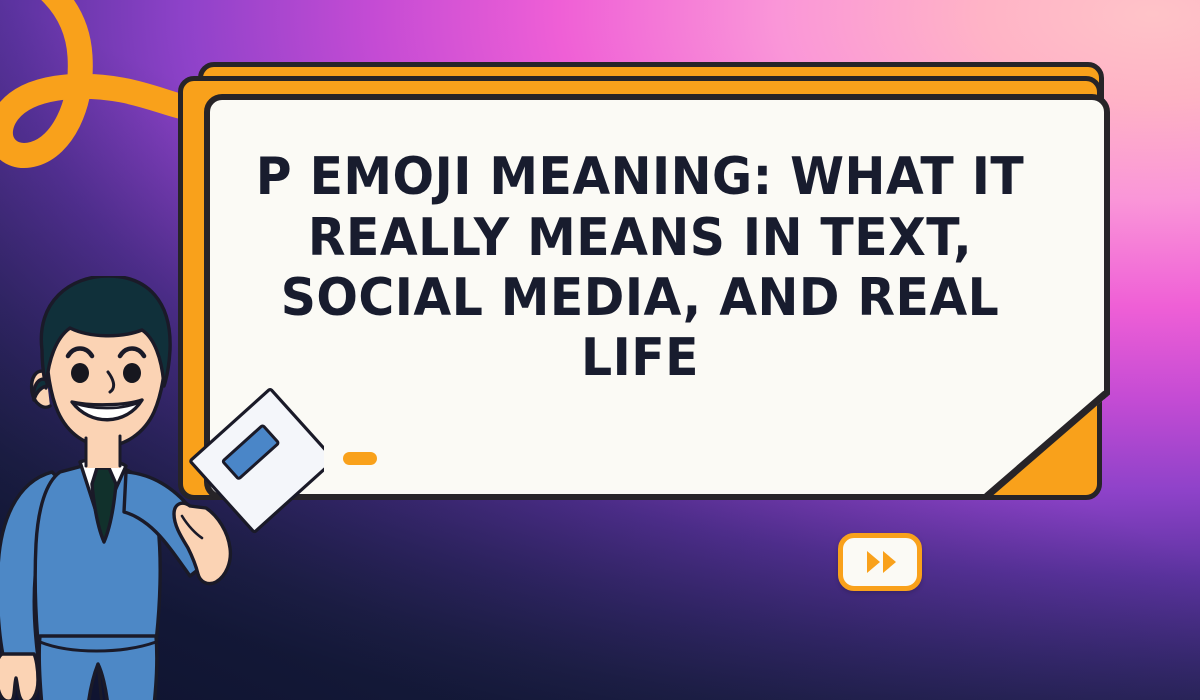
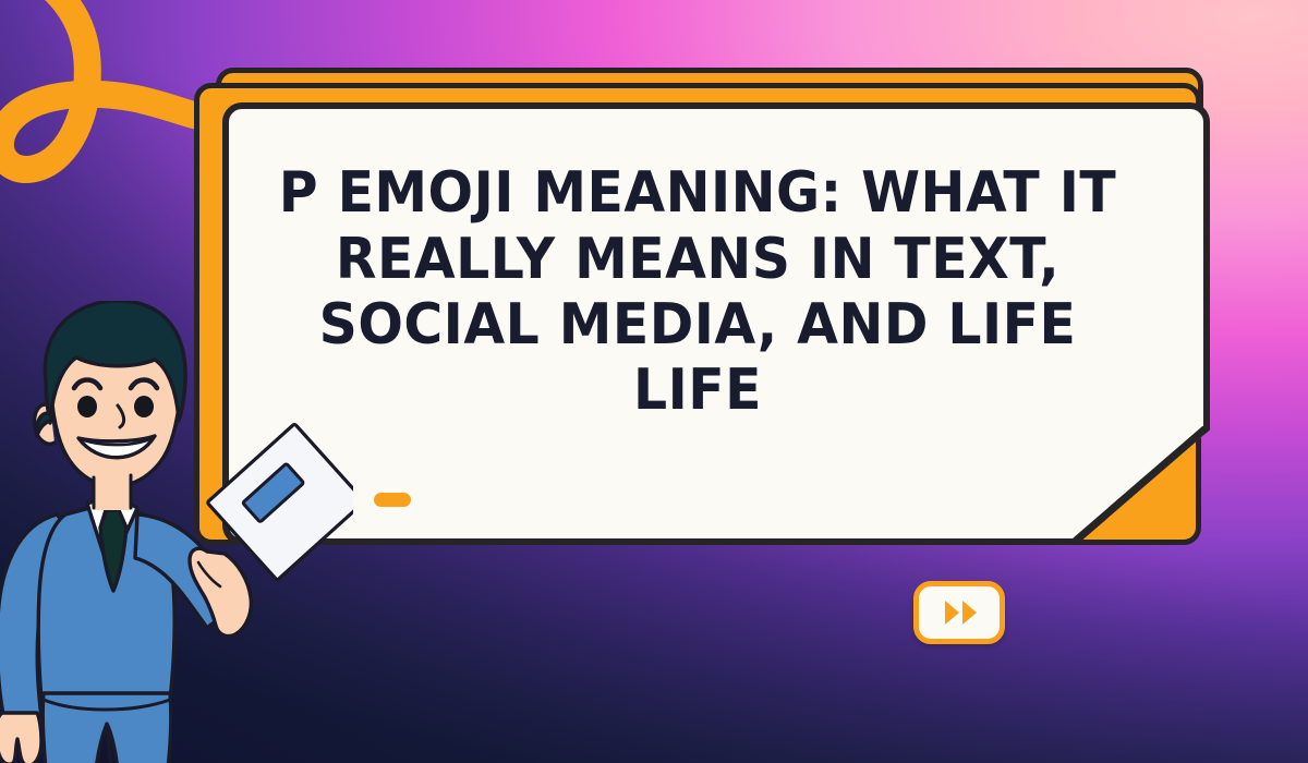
- P EMOJI MEANING: WHAT IT REALLY MEANS IN TEXT, SOCIAL MEDIA, AND REAL LIFE
+ P EMOJI MEANING: WHAT IT REALLY MEANS IN TEXT, SOCIAL MEDIA, AND LIFE LIFE
